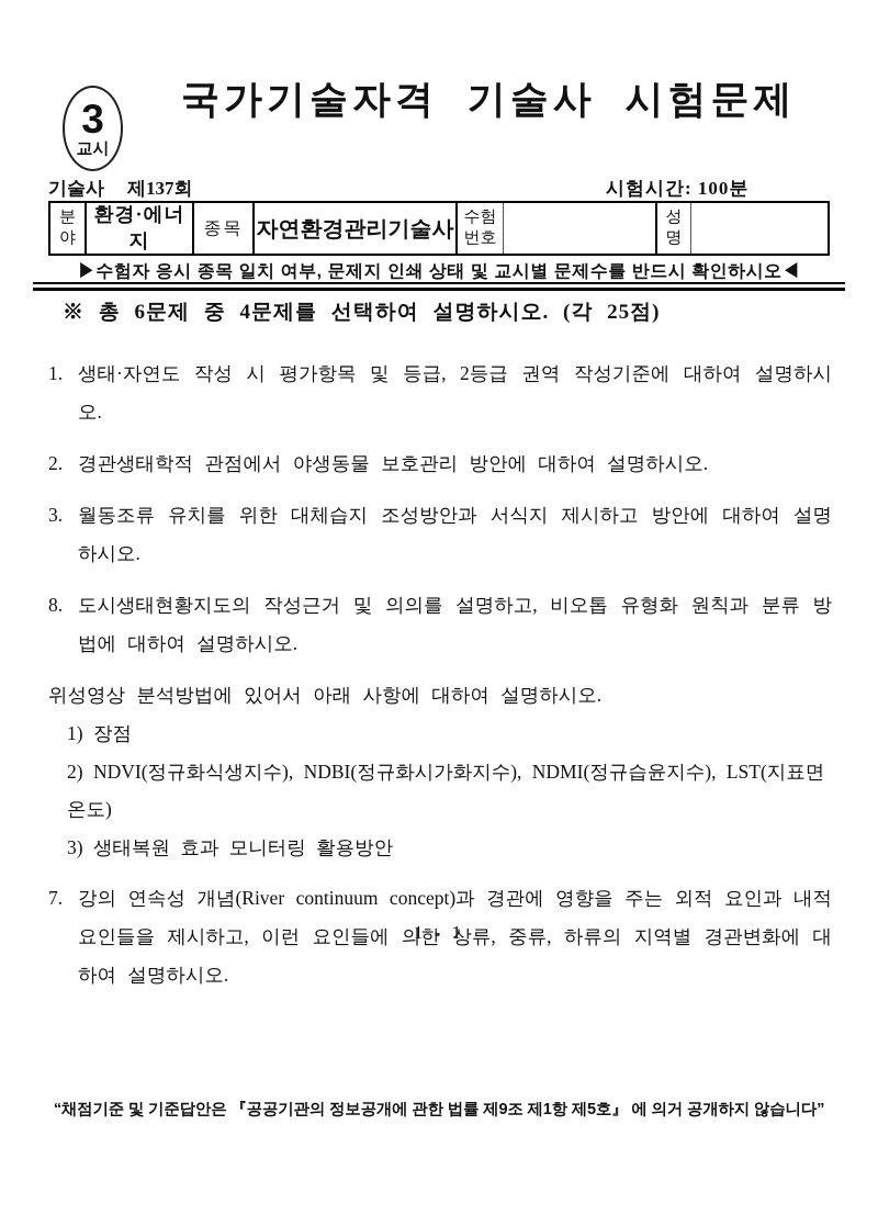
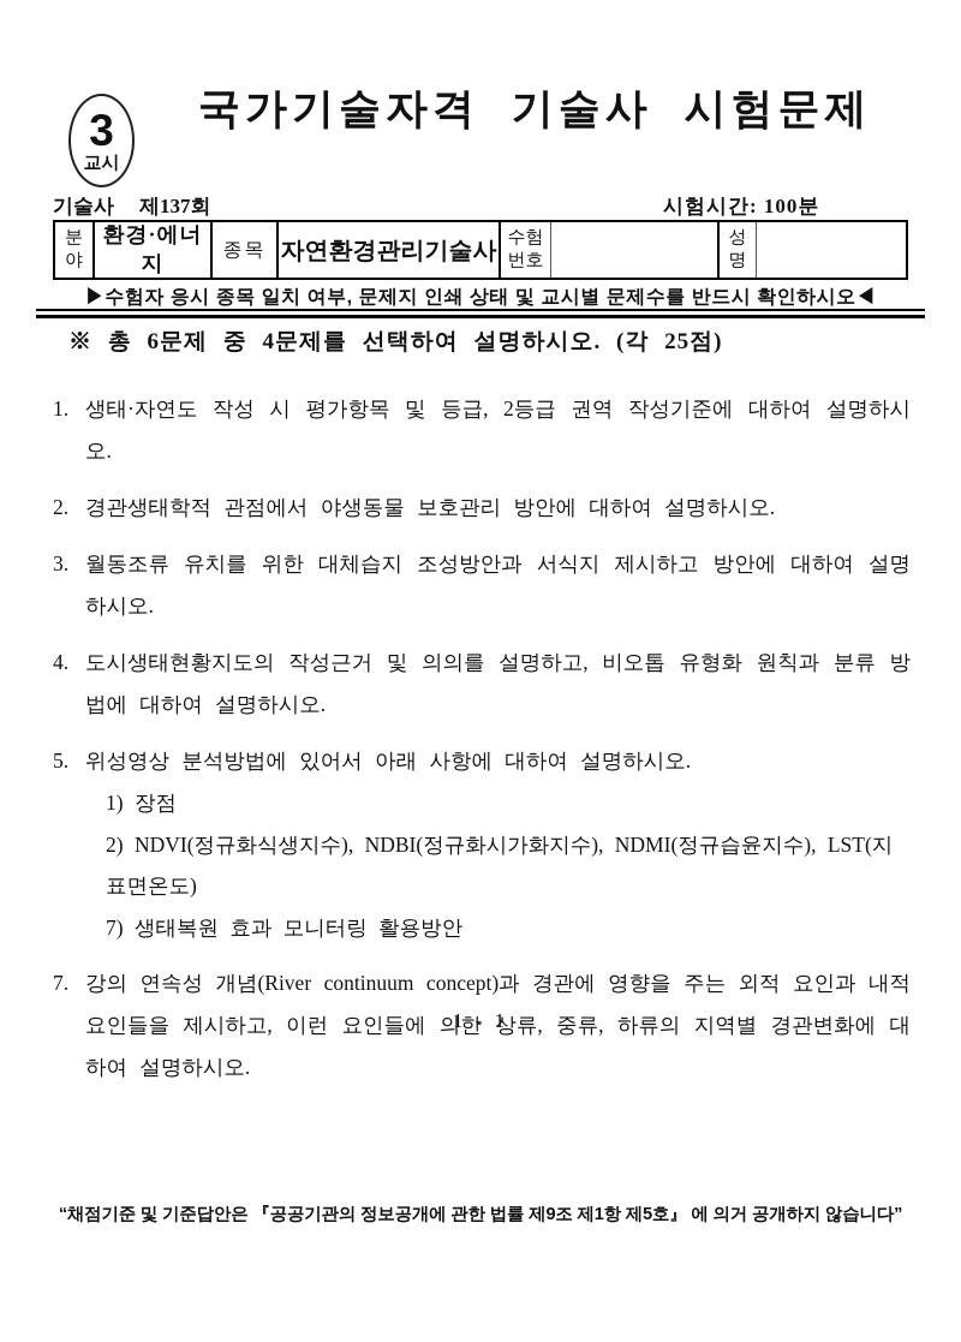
  3
  교시
  국가기술자격 기술사 시험문제
  기술사
  제137회
  시험시간: 100분
  분야
  환경·에너지
  종목
  자연환경관리기술사
  수험번호
  성명
  ▶수험자 응시 종목 일치 여부, 문제지 인쇄 상태 및 교시별 문제수를 반드시 확인하시오◀
  ※ 총 6문제 중 4문제를 선택하여 설명하시오. (각 25점)
  1.
  생태·자연도 작성 시 평가항목 및 등급, 2등급 권역 작성기준에 대하여 설명하시오.
  2.
  경관생태학적 관점에서 야생동물 보호관리 방안에 대하여 설명하시오.
  3.
  월동조류 유치를 위한 대체습지 조성방안과 서식지 제시하고 방안에 대하여 설명하시오.
- 8.
+ 4.
  도시생태현황지도의 작성근거 및 의의를 설명하고, 비오톱 유형화 원칙과 분류 방법에 대하여 설명하시오.
+ 5.
  위성영상 분석방법에 있어서 아래 사항에 대하여 설명하시오.
  1) 장점
  2) NDVI(정규화식생지수), NDBI(정규화시가화지수), NDMI(정규습윤지수), LST(지표면온도)
- 3) 생태복원 효과 모니터링 활용방안
+ 7) 생태복원 효과 모니터링 활용방안
  7.
  강의 연속성 개념(River continuum concept)과 경관에 영향을 주는 외적 요인과 내적 요인들을 제시하고, 이런 요인들에 의한 상류, 중류, 하류의 지역별 경관변화에 대하여 설명하시오.
  1 - 1
  “채점기준 및 기준답안은 『공공기관의 정보공개에 관한 법률 제9조 제1항 제5호』 에 의거 공개하지 않습니다”
